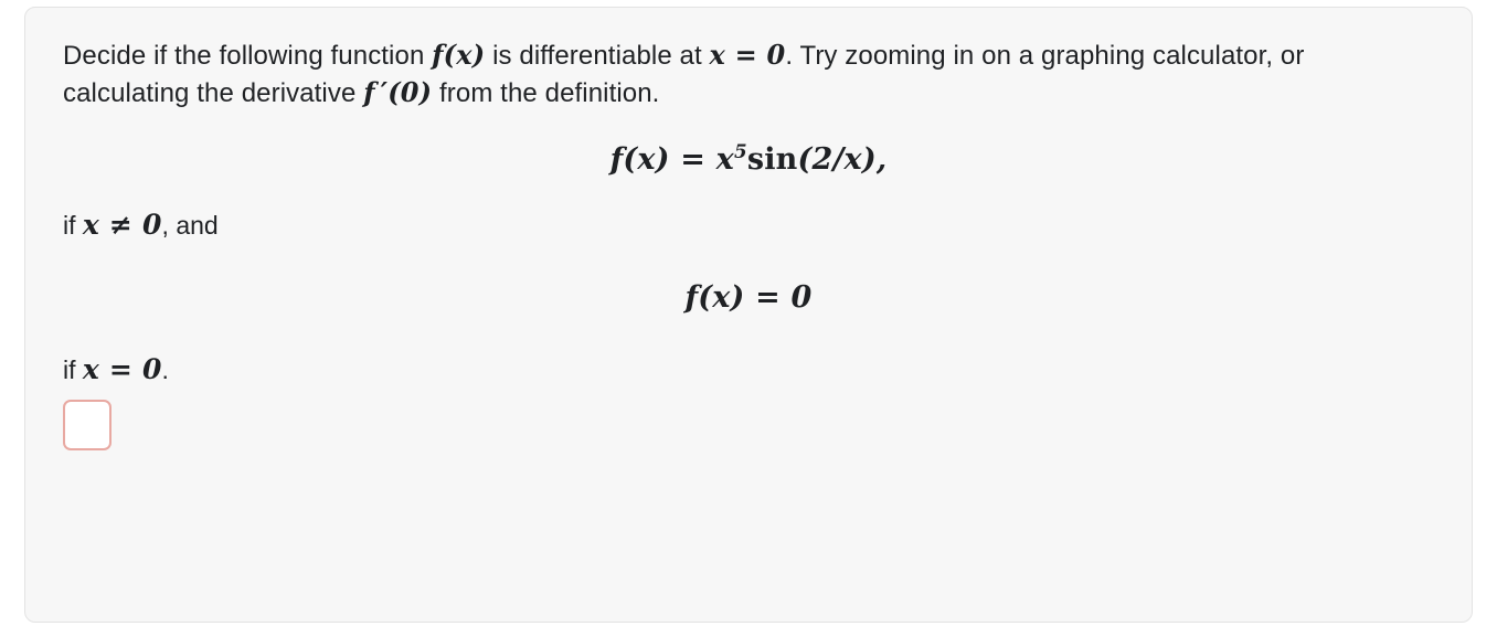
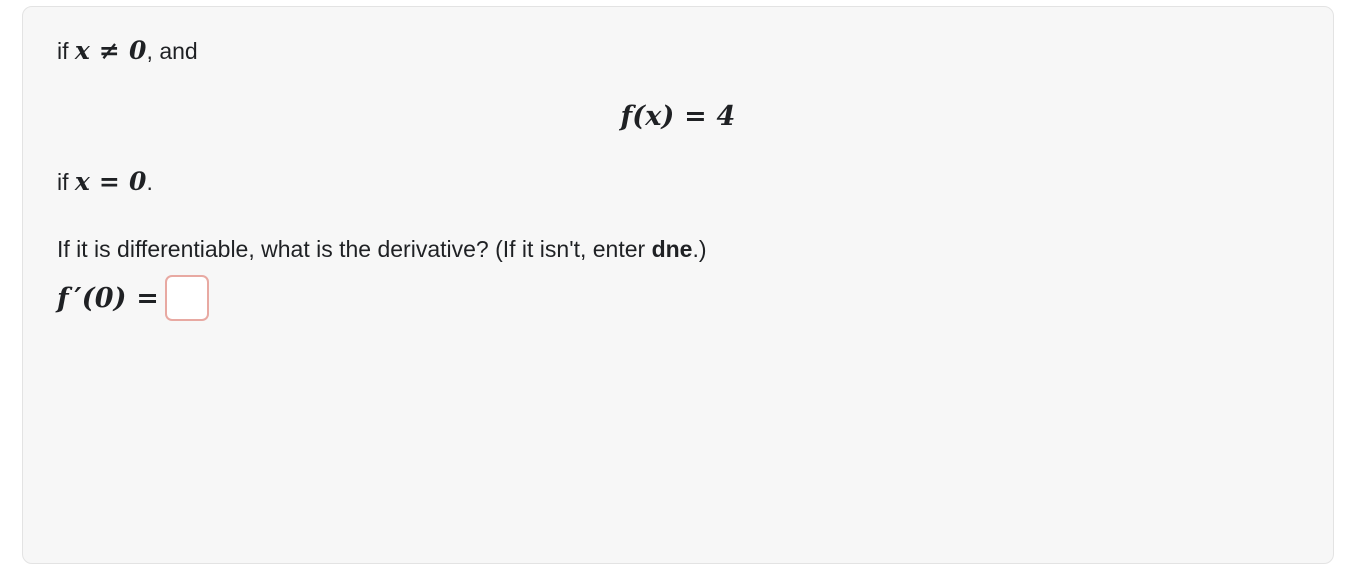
- Decide if the following function f(x) is differentiable at x = 0. Try zooming in on a graphing calculator, or calculating the derivative f ′(0) from the definition.
- f(x) = x5sin(2/x),
  if x ≠ 0, and
- f(x) = 0
+ f(x) = 4
  if x = 0.
+ If it is differentiable, what is the derivative? (If it isn't, enter dne.)
+ f ′(0) =
